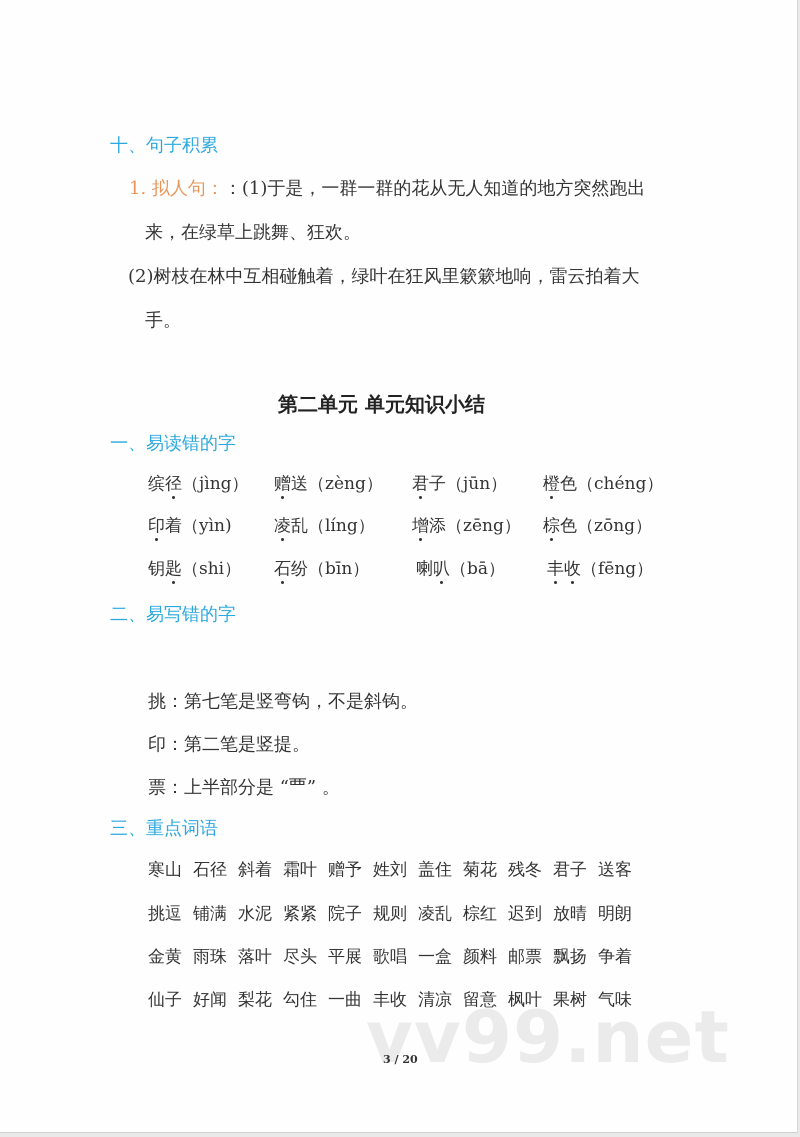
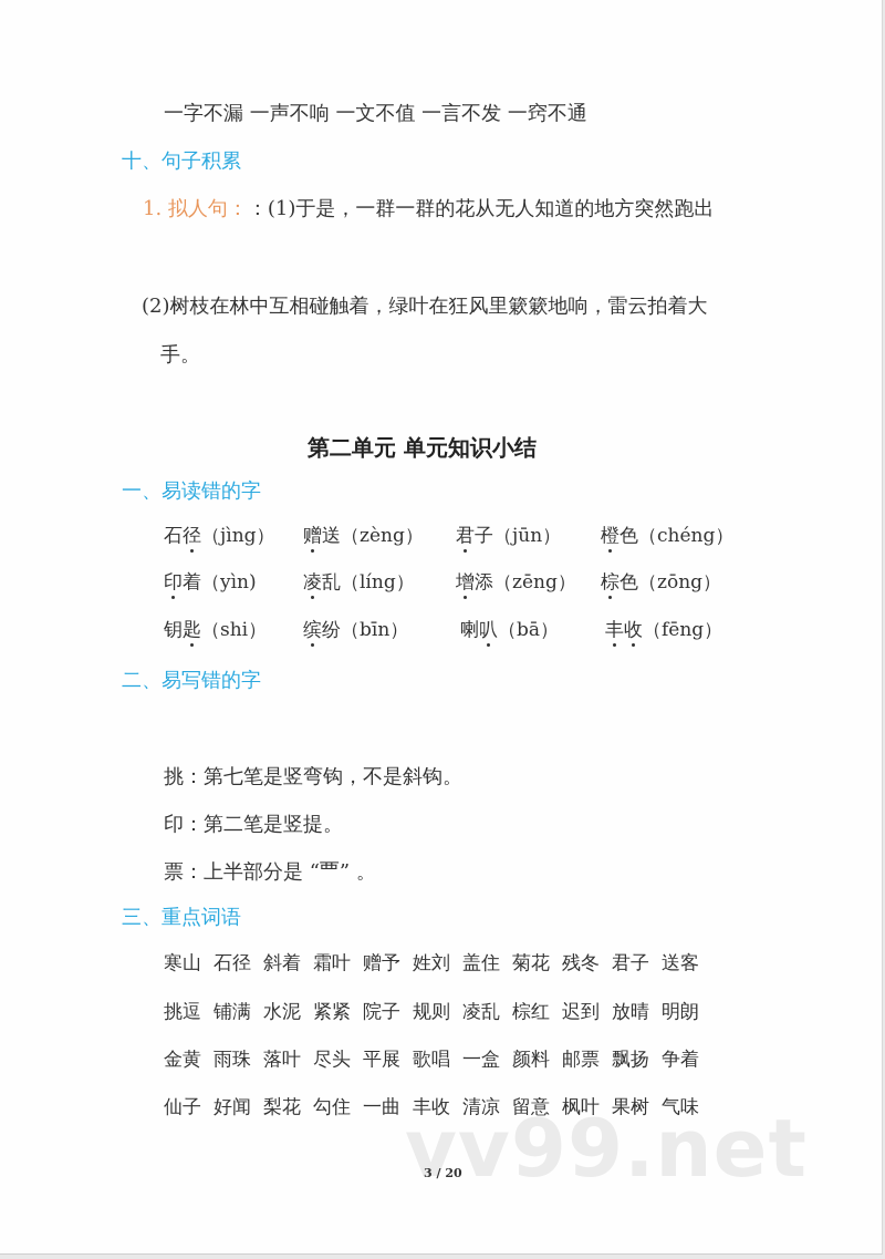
+ 一字不漏 一声不响 一文不值 一言不发 一窍不通
  十、句子积累
  1. 拟人句：：(1)于是，一群一群的花从无人知道的地方突然跑出
- 来，在绿草上跳舞、狂欢。
  (2)树枝在林中互相碰触着，绿叶在狂风里簌簌地响，雷云拍着大
  手。
  第二单元 单元知识小结
  一、易读错的字
- 缤径（jìng）
+ 石径（jìng）
  赠送（zèng）
  君子（jūn）
  橙色（chéng）
  印着（yìn)
  凌乱（líng）
  增添（zēng）
  棕色（zōng）
  钥匙（shi）
- 石纷（bīn）
+ 缤纷（bīn）
  喇叭（bā）
  丰收（fēng）
  二、易写错的字
  挑：第七笔是竖弯钩，不是斜钩。
  印：第二笔是竖提。
  票：上半部分是 “覀” 。
  三、重点词语
  寒山 石径 斜着 霜叶 赠予 姓刘 盖住 菊花 残冬 君子 送客
  挑逗 铺满 水泥 紧紧 院子 规则 凌乱 棕红 迟到 放晴 明朗
  金黄 雨珠 落叶 尽头 平展 歌唱 一盒 颜料 邮票 飘扬 争着
  仙子 好闻 梨花 勾住 一曲 丰收 清凉 留意 枫叶 果树 气味
  vv99.net
  3 / 20
